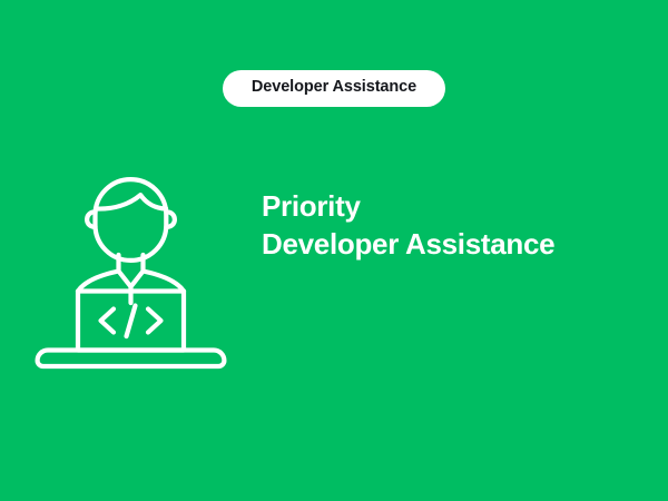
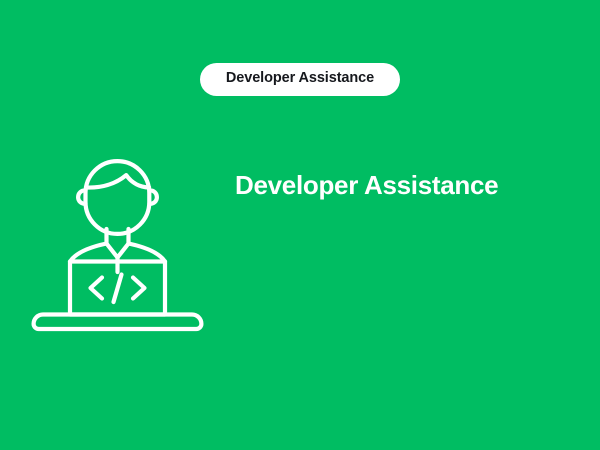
  Developer Assistance
- Priority
  Developer Assistance
